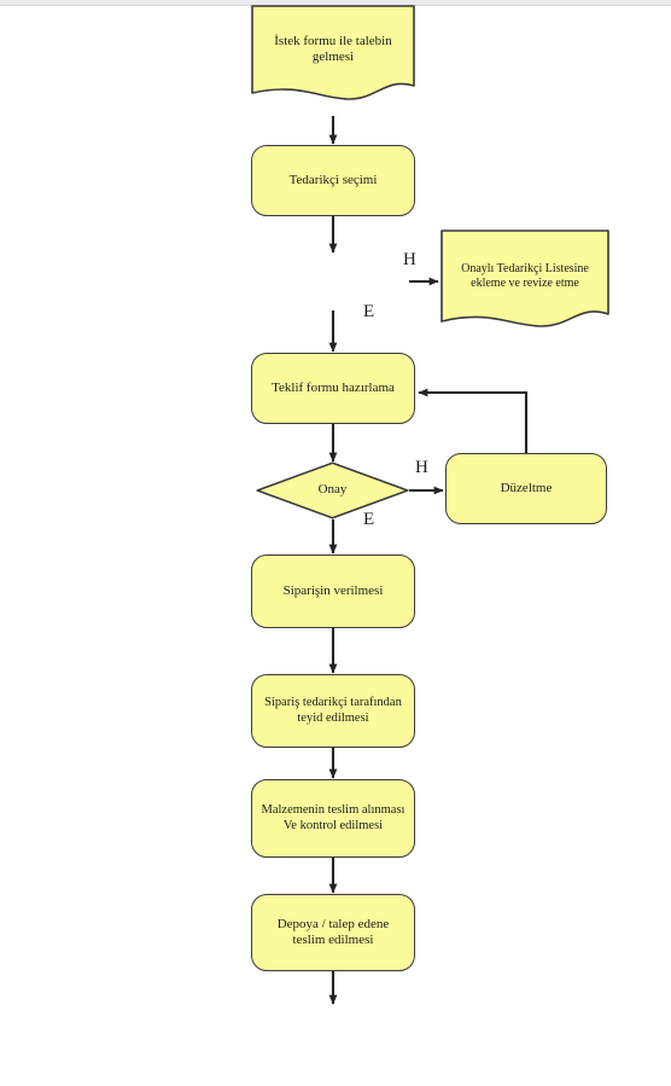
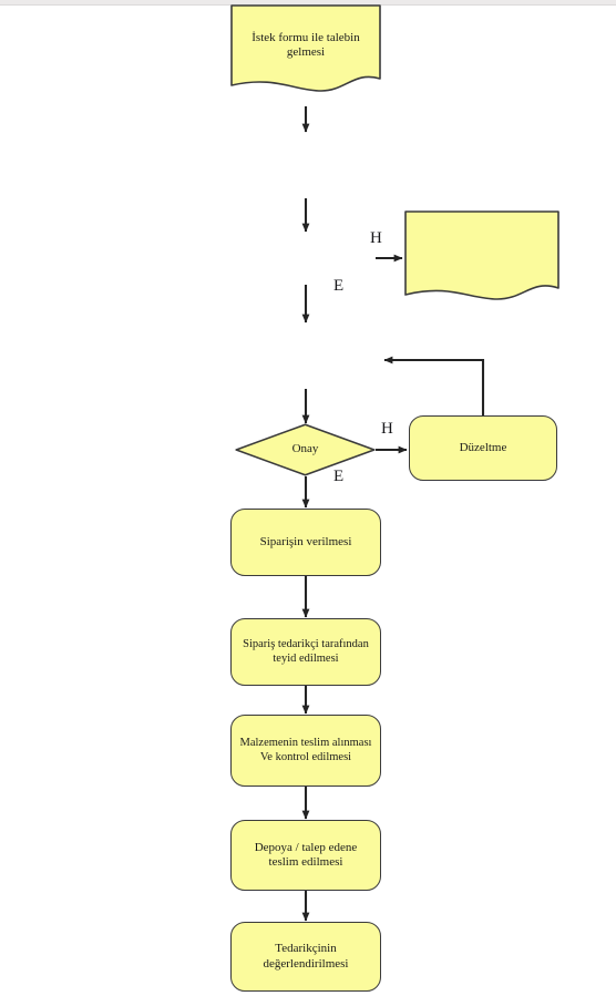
  İstek formu ile talebin
  gelmesi
- Tedarikçi seçimi
- Onaylı Tedarikçi Listesine
- ekleme ve revize etme
- Teklif formu hazırlama
  Onay
  Düzeltme
  Siparişin verilmesi
  Sipariş tedarikçi tarafından
  teyid edilmesi
  Malzemenin teslim alınması
  Ve kontrol edilmesi
  Depoya / talep edene
  teslim edilmesi
+ Tedarikçinin
+ değerlendirilmesi
  H
  E
  H
  E
